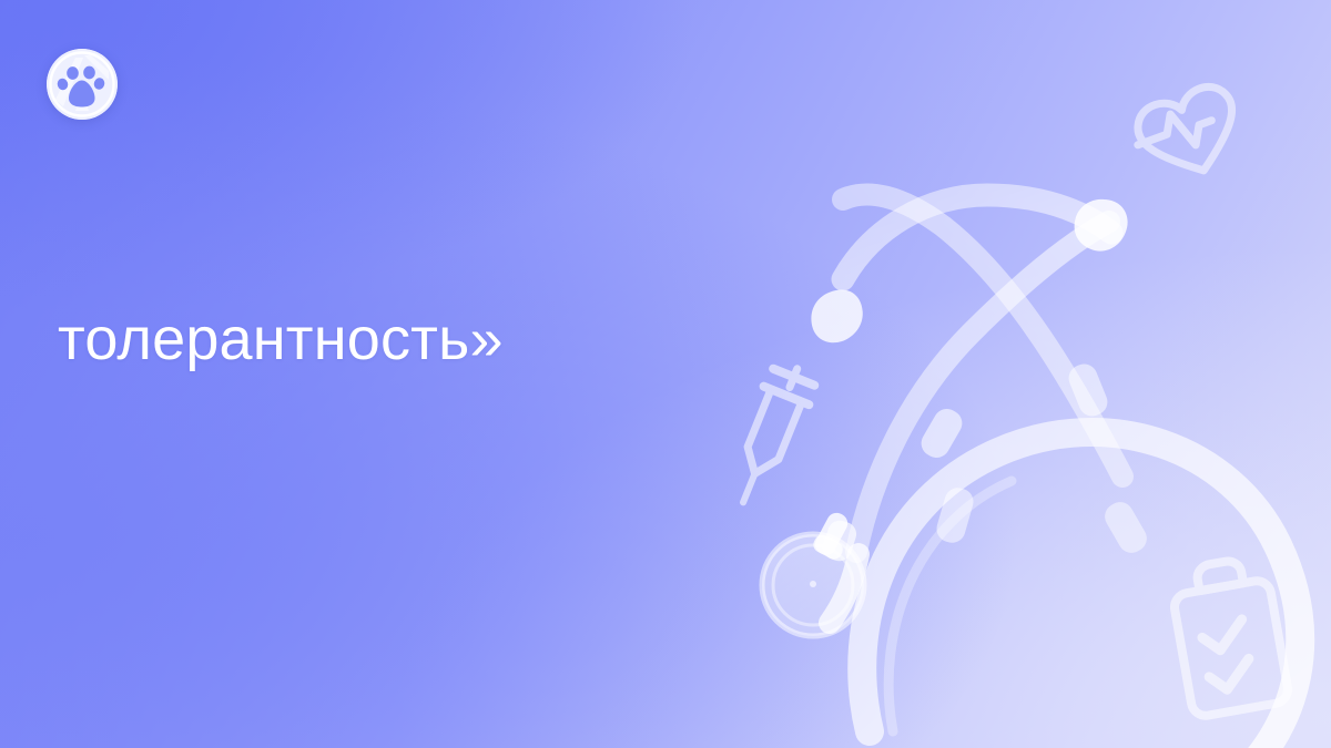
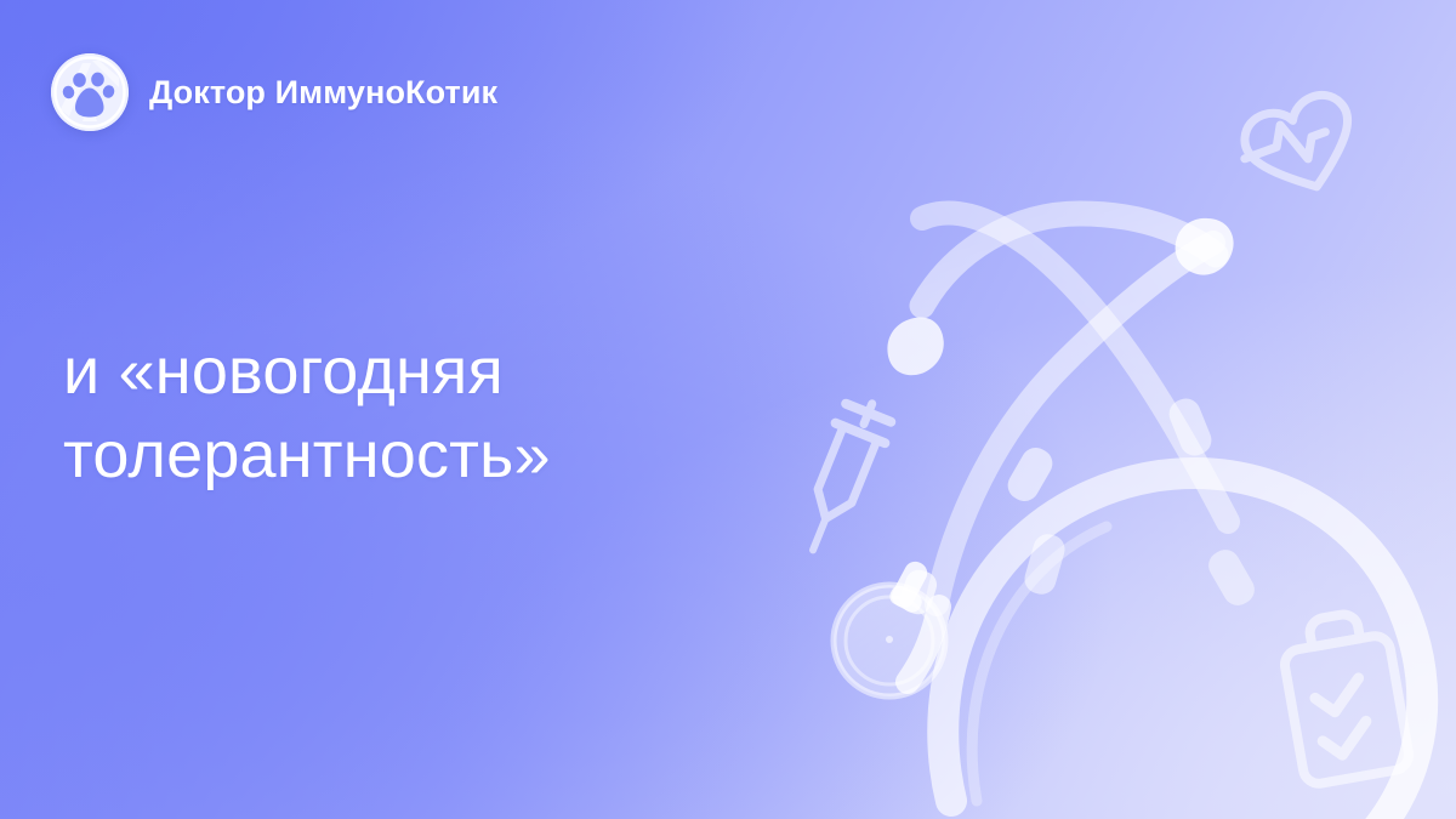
+ Доктор ИммуноКотик
+ и «новогодняя
  толерантность»
